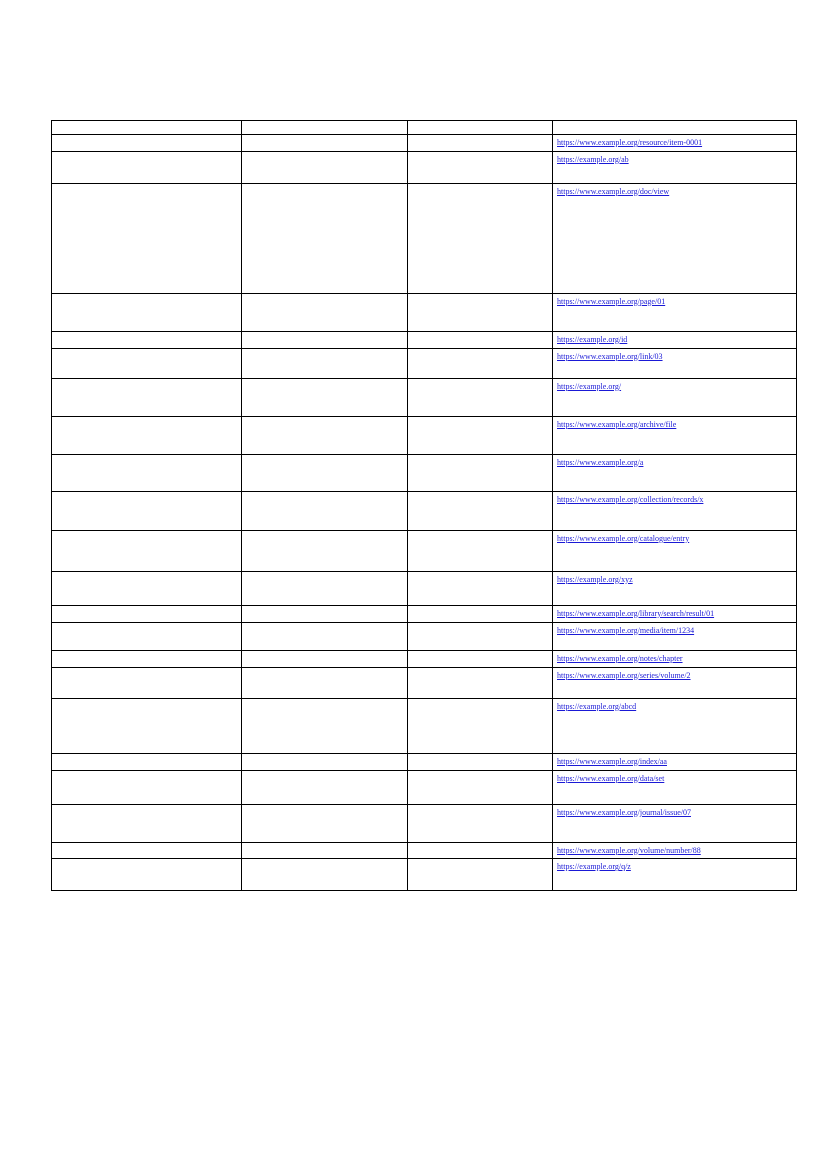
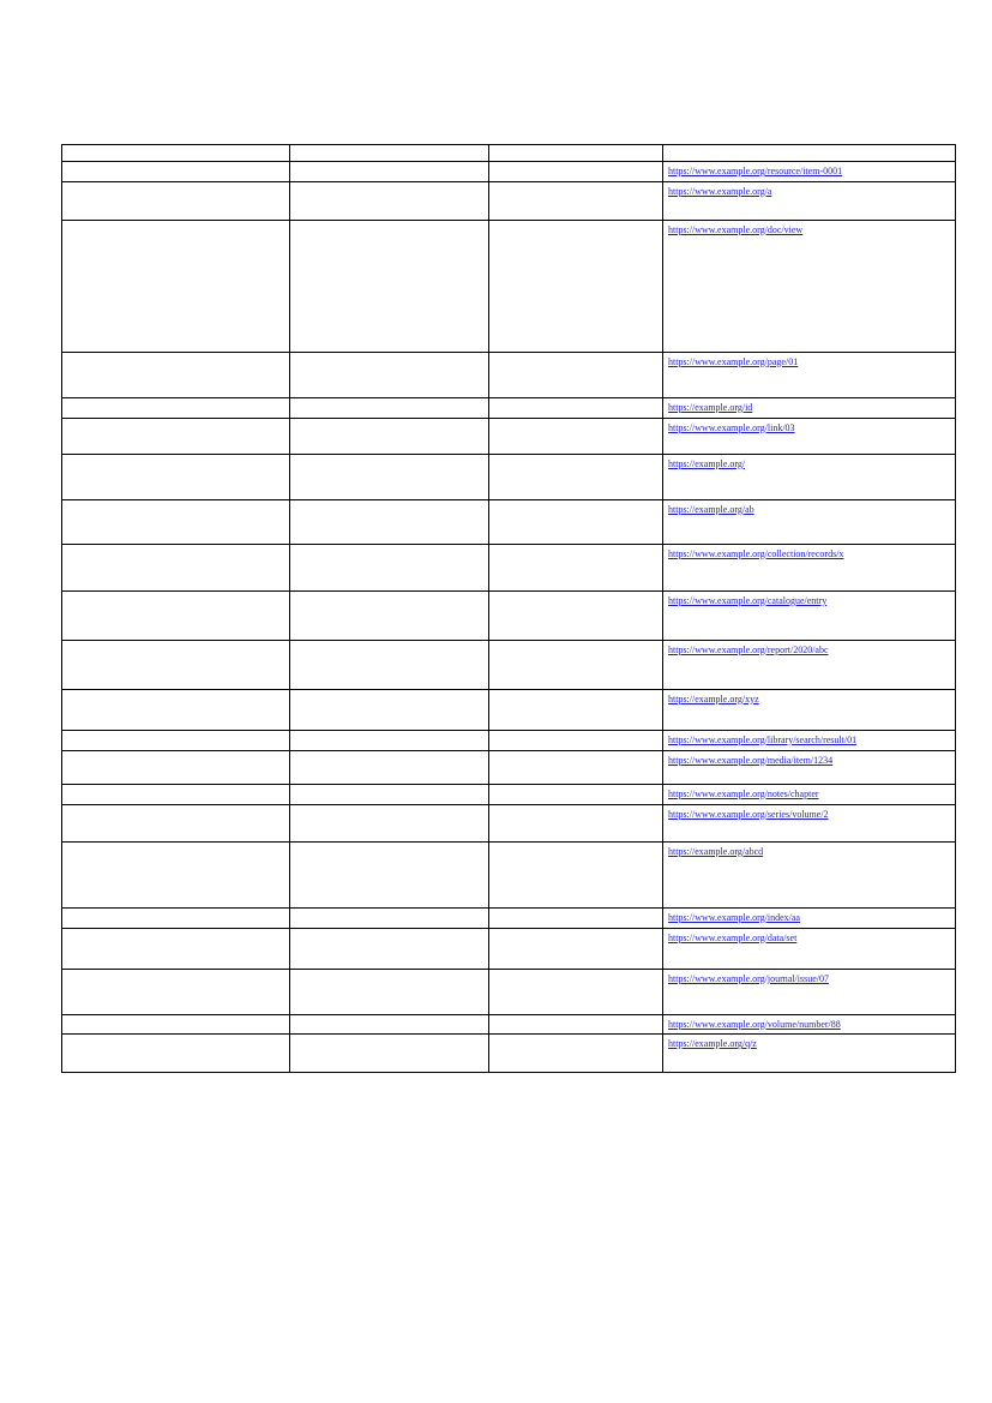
  			https://www.example.org/resource/item-0001
- 			https://example.org/ab
+ 			https://www.example.org/a
  			https://www.example.org/doc/view
  			https://www.example.org/page/01
  			https://example.org/id
  			https://www.example.org/link/03
  			https://example.org/
- 			https://www.example.org/archive/file
- 			https://www.example.org/a
+ 			https://example.org/ab
  			https://www.example.org/collection/records/x
  			https://www.example.org/catalogue/entry
+ 			https://www.example.org/report/2020/abc
  			https://example.org/xyz
  			https://www.example.org/library/search/result/01
  			https://www.example.org/media/item/1234
  			https://www.example.org/notes/chapter
  			https://www.example.org/series/volume/2
  			https://example.org/abcd
  			https://www.example.org/index/aa
  			https://www.example.org/data/set
  			https://www.example.org/journal/issue/07
  			https://www.example.org/volume/number/88
  			https://example.org/q/z
